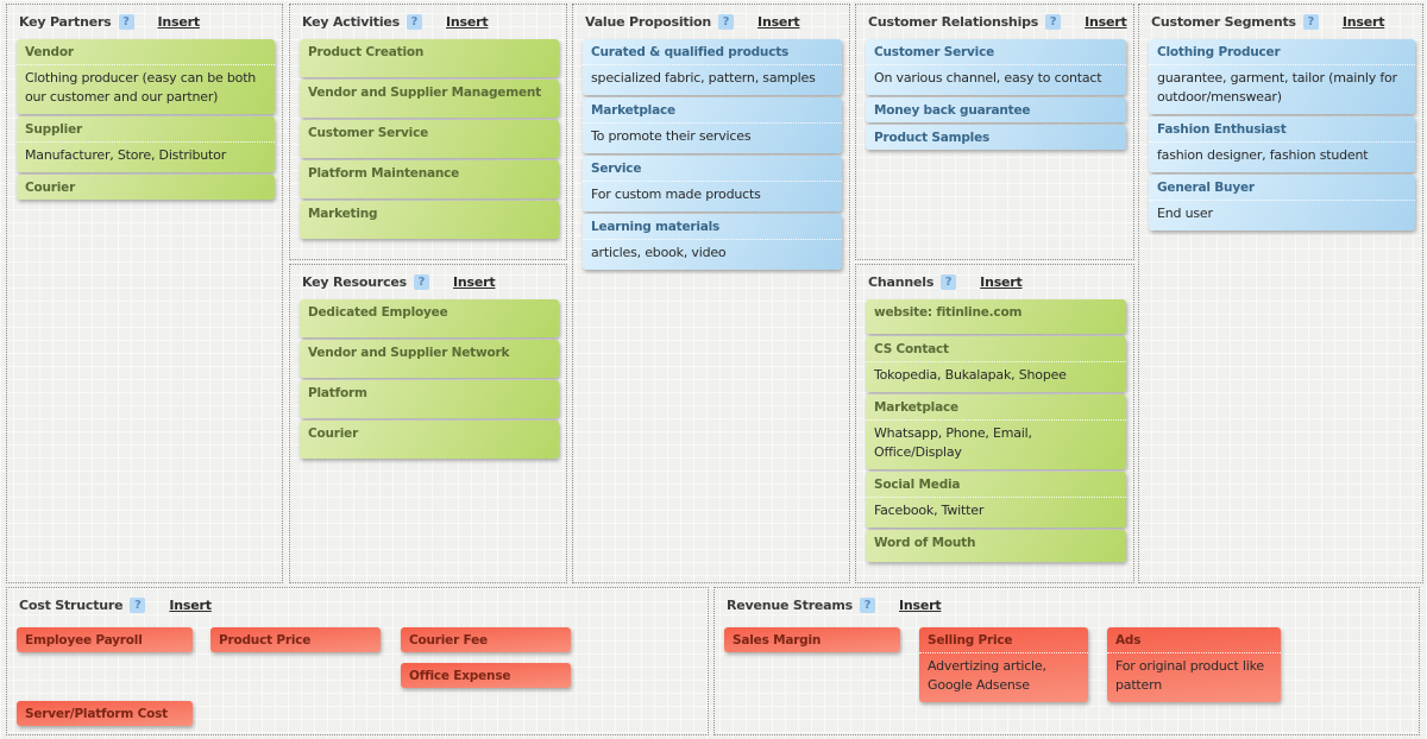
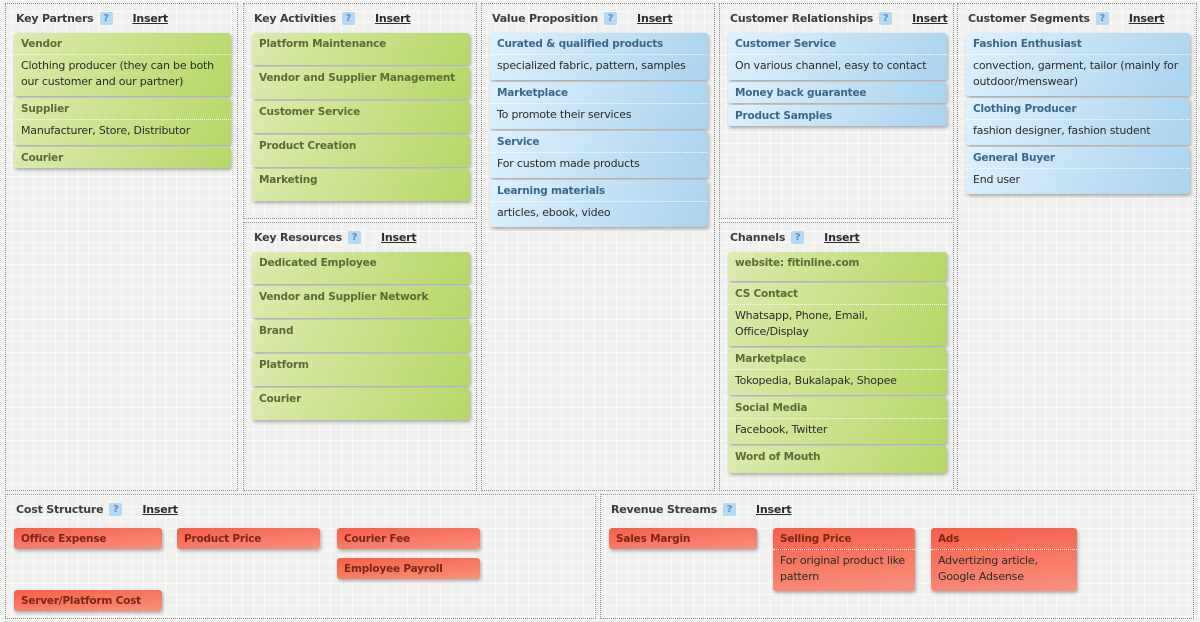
  Key Partners
  ?
  Insert
  Vendor
- Clothing producer (easy can be both our customer and our partner)
+ Clothing producer (they can be both our customer and our partner)
  Supplier
  Manufacturer, Store, Distributor
  Courier
  Key Activities
  ?
  Insert
- Product Creation
+ Platform Maintenance
  Vendor and Supplier Management
  Customer Service
- Platform Maintenance
+ Product Creation
  Marketing
  Key Resources
  ?
  Insert
  Dedicated Employee
  Vendor and Supplier Network
+ Brand
  Platform
  Courier
  Value Proposition
  ?
  Insert
  Curated & qualified products
  specialized fabric, pattern, samples
  Marketplace
  To promote their services
  Service
  For custom made products
  Learning materials
  articles, ebook, video
  Customer Relationships
  ?
  Insert
  Customer Service
  On various channel, easy to contact
  Money back guarantee
  Product Samples
  Channels
  ?
  Insert
  website: fitinline.com
  CS Contact
- Tokopedia, Bukalapak, Shopee
+ Whatsapp, Phone, Email, Office/Display
  Marketplace
- Whatsapp, Phone, Email, Office/Display
+ Tokopedia, Bukalapak, Shopee
  Social Media
  Facebook, Twitter
  Word of Mouth
  Customer Segments
  ?
  Insert
- Clothing Producer
+ Fashion Enthusiast
- guarantee, garment, tailor (mainly for outdoor/menswear)
+ convection, garment, tailor (mainly for outdoor/menswear)
- Fashion Enthusiast
+ Clothing Producer
  fashion designer, fashion student
  General Buyer
  End user
  Cost Structure
  ?
  Insert
- Employee Payroll
+ Office Expense
  Product Price
  Courier Fee
- Office Expense
+ Employee Payroll
  Server/Platform Cost
  Revenue Streams
  ?
  Insert
  Sales Margin
  Selling Price
- Advertizing article, Google Adsense
+ For original product like pattern
  Ads
- For original product like pattern
+ Advertizing article, Google Adsense
